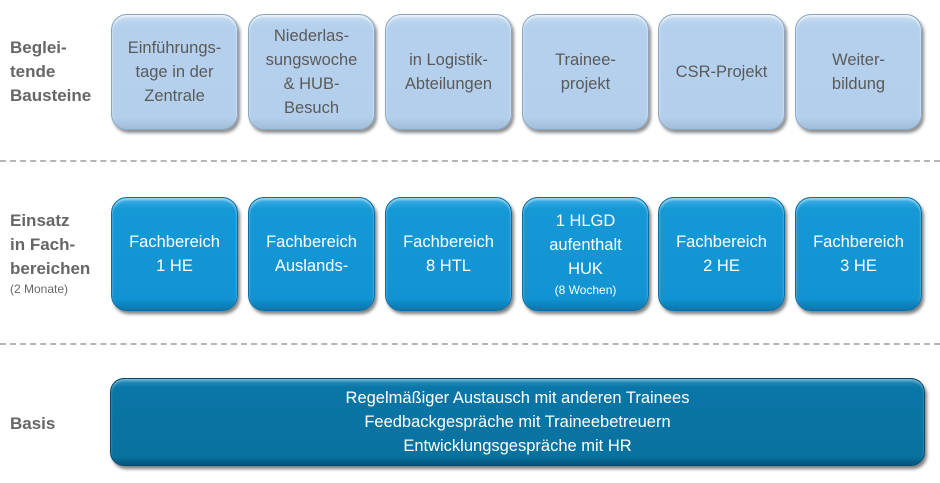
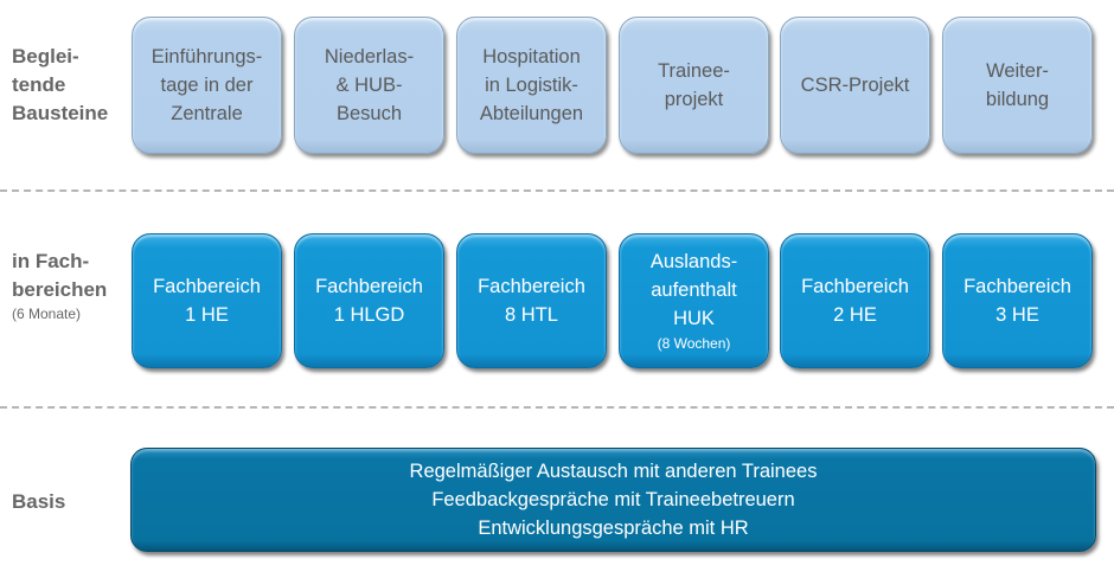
  Beglei-
  tende
  Bausteine
  Einführungs-
  tage in der
  Zentrale
  Niederlas-
- sungswoche
  & HUB-
  Besuch
+ Hospitation
  in Logistik-
  Abteilungen
  Trainee-
  projekt
  CSR-Projekt
  Weiter-
  bildung
- Einsatz
  in Fach-
  bereichen
- (2 Monate)
+ (6 Monate)
  Fachbereich
  1 HE
  Fachbereich
- Auslands-
+ 1 HLGD
  Fachbereich
  8 HTL
- 1 HLGD
+ Auslands-
  aufenthalt
  HUK
  (8 Wochen)
  Fachbereich
  2 HE
  Fachbereich
  3 HE
  Basis
  Regelmäßiger Austausch mit anderen Trainees
  Feedbackgespräche mit Traineebetreuern
  Entwicklungsgespräche mit HR
